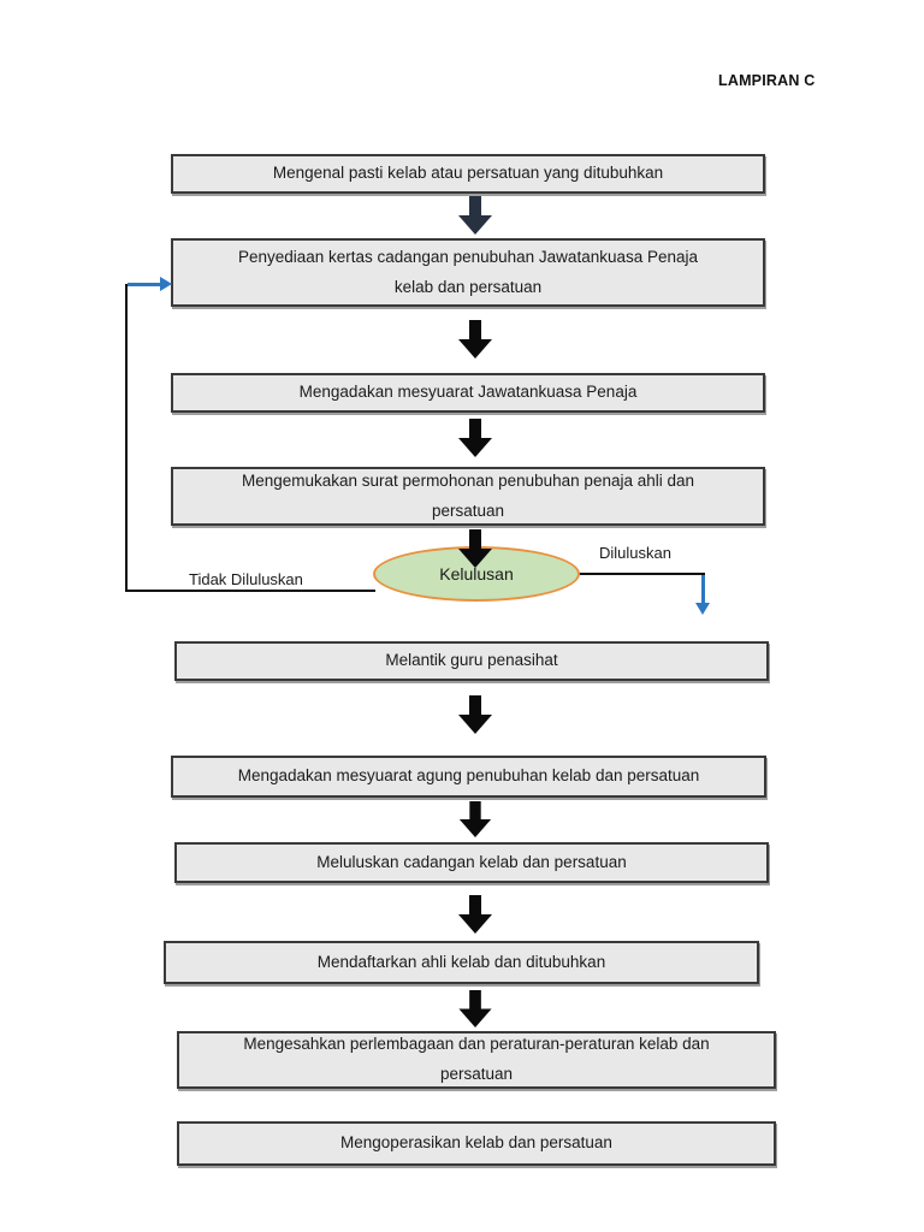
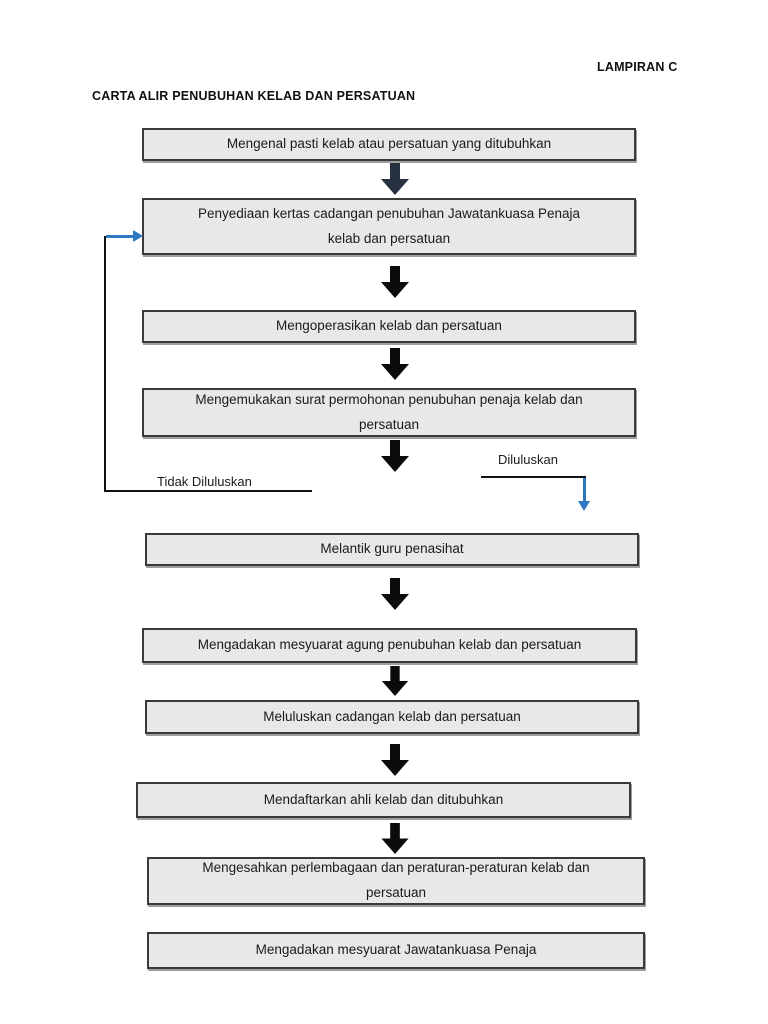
  LAMPIRAN C
+ CARTA ALIR PENUBUHAN KELAB DAN PERSATUAN
  Mengenal pasti kelab atau persatuan yang ditubuhkan
  Penyediaan kertas cadangan penubuhan Jawatankuasa Penaja
  kelab dan persatuan
- Mengadakan mesyuarat Jawatankuasa Penaja
+ Mengoperasikan kelab dan persatuan
- Mengemukakan surat permohonan penubuhan penaja ahli dan
+ Mengemukakan surat permohonan penubuhan penaja kelab dan
  persatuan
- Kelulusan
  Diluluskan
  Tidak Diluluskan
  Melantik guru penasihat
  Mengadakan mesyuarat agung penubuhan kelab dan persatuan
  Meluluskan cadangan kelab dan persatuan
  Mendaftarkan ahli kelab dan ditubuhkan
  Mengesahkan perlembagaan dan peraturan-peraturan kelab dan
  persatuan
- Mengoperasikan kelab dan persatuan
+ Mengadakan mesyuarat Jawatankuasa Penaja
